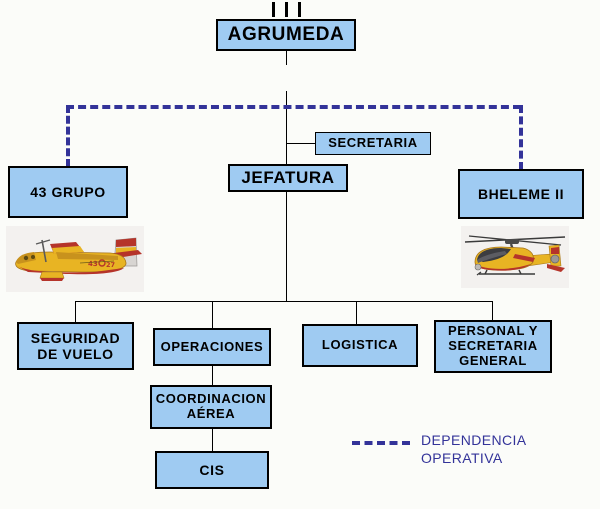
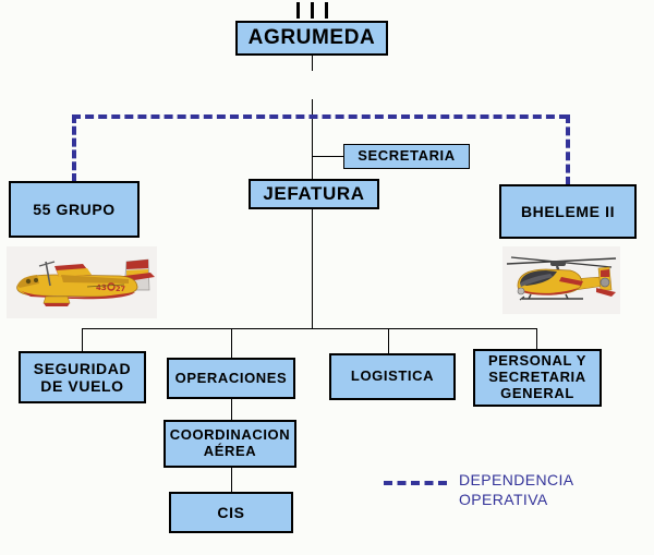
  AGRUMEDA
  SECRETARIA
  JEFATURA
- 43 GRUPO
+ 55 GRUPO
  BHELEME II
  SEGURIDAD
  DE VUELO
  OPERACIONES
  LOGISTICA
  PERSONAL Y
  SECRETARIA
  GENERAL
  COORDINACION
  AÉREA
  CIS
  43
  27
  DEPENDENCIA
  OPERATIVA
